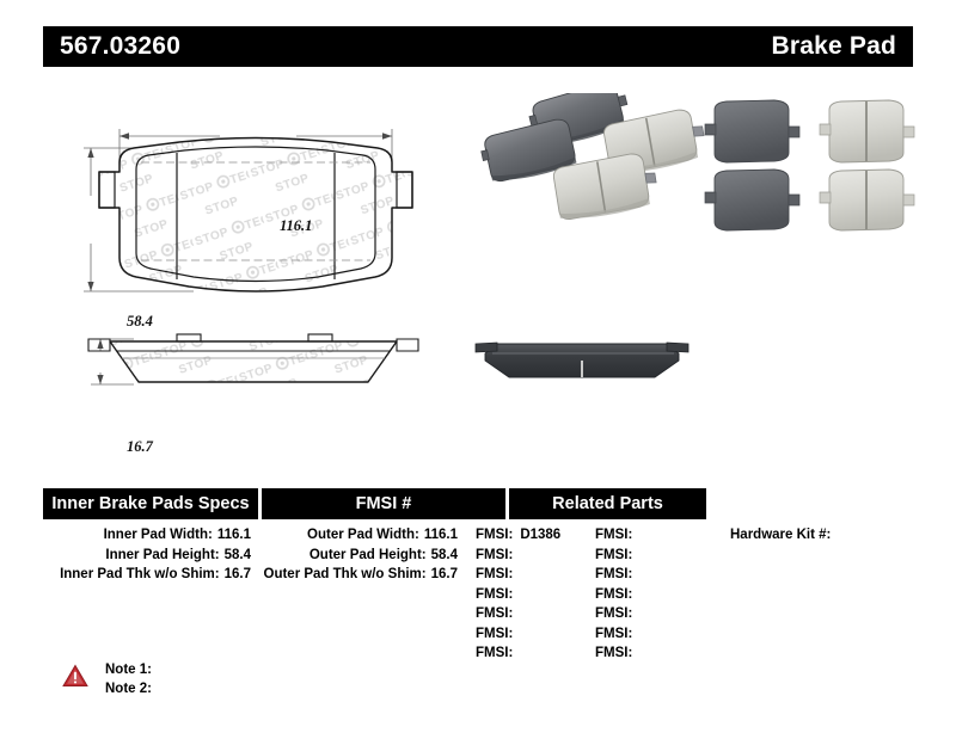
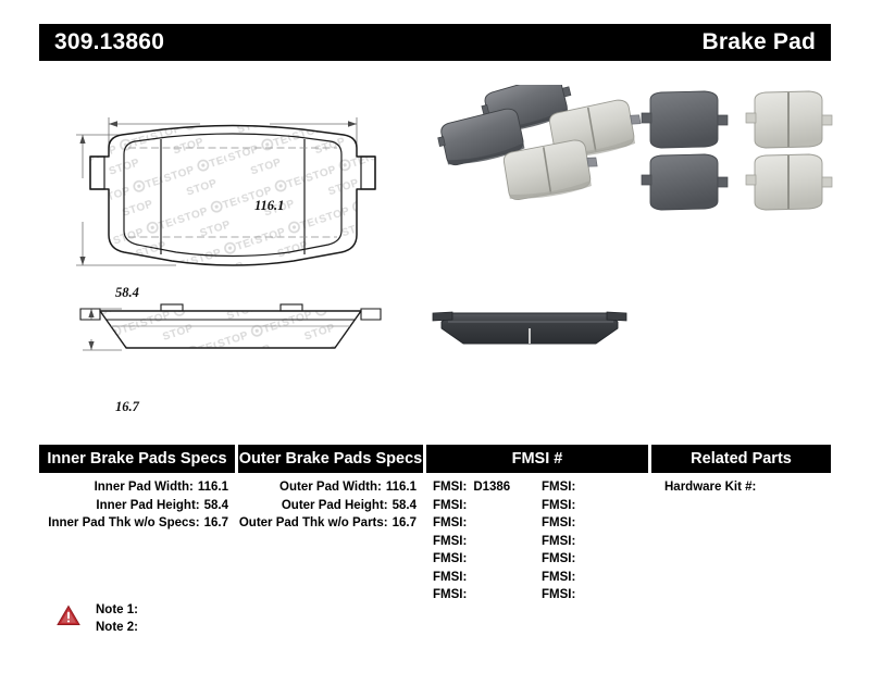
- 567.03260
+ 309.13860
  Brake Pad
  116.1
  58.4
  16.7
  Inner Brake Pads Specs
+ Outer Brake Pads Specs
  FMSI #
  Related Parts
  Inner Pad Width: 116.1
  Inner Pad Height: 58.4
- Inner Pad Thk w/o Shim: 16.7
+ Inner Pad Thk w/o Specs: 16.7
  Outer Pad Width: 116.1
  Outer Pad Height: 58.4
- Outer Pad Thk w/o Shim: 16.7
+ Outer Pad Thk w/o Parts: 16.7
  FMSI: D1386
  FMSI:
  FMSI:
  FMSI:
  FMSI:
  FMSI:
  FMSI:
  FMSI:
  FMSI:
  FMSI:
  FMSI:
  FMSI:
  FMSI:
  FMSI:
  Hardware Kit #:
  Note 1:
  Note 2:
